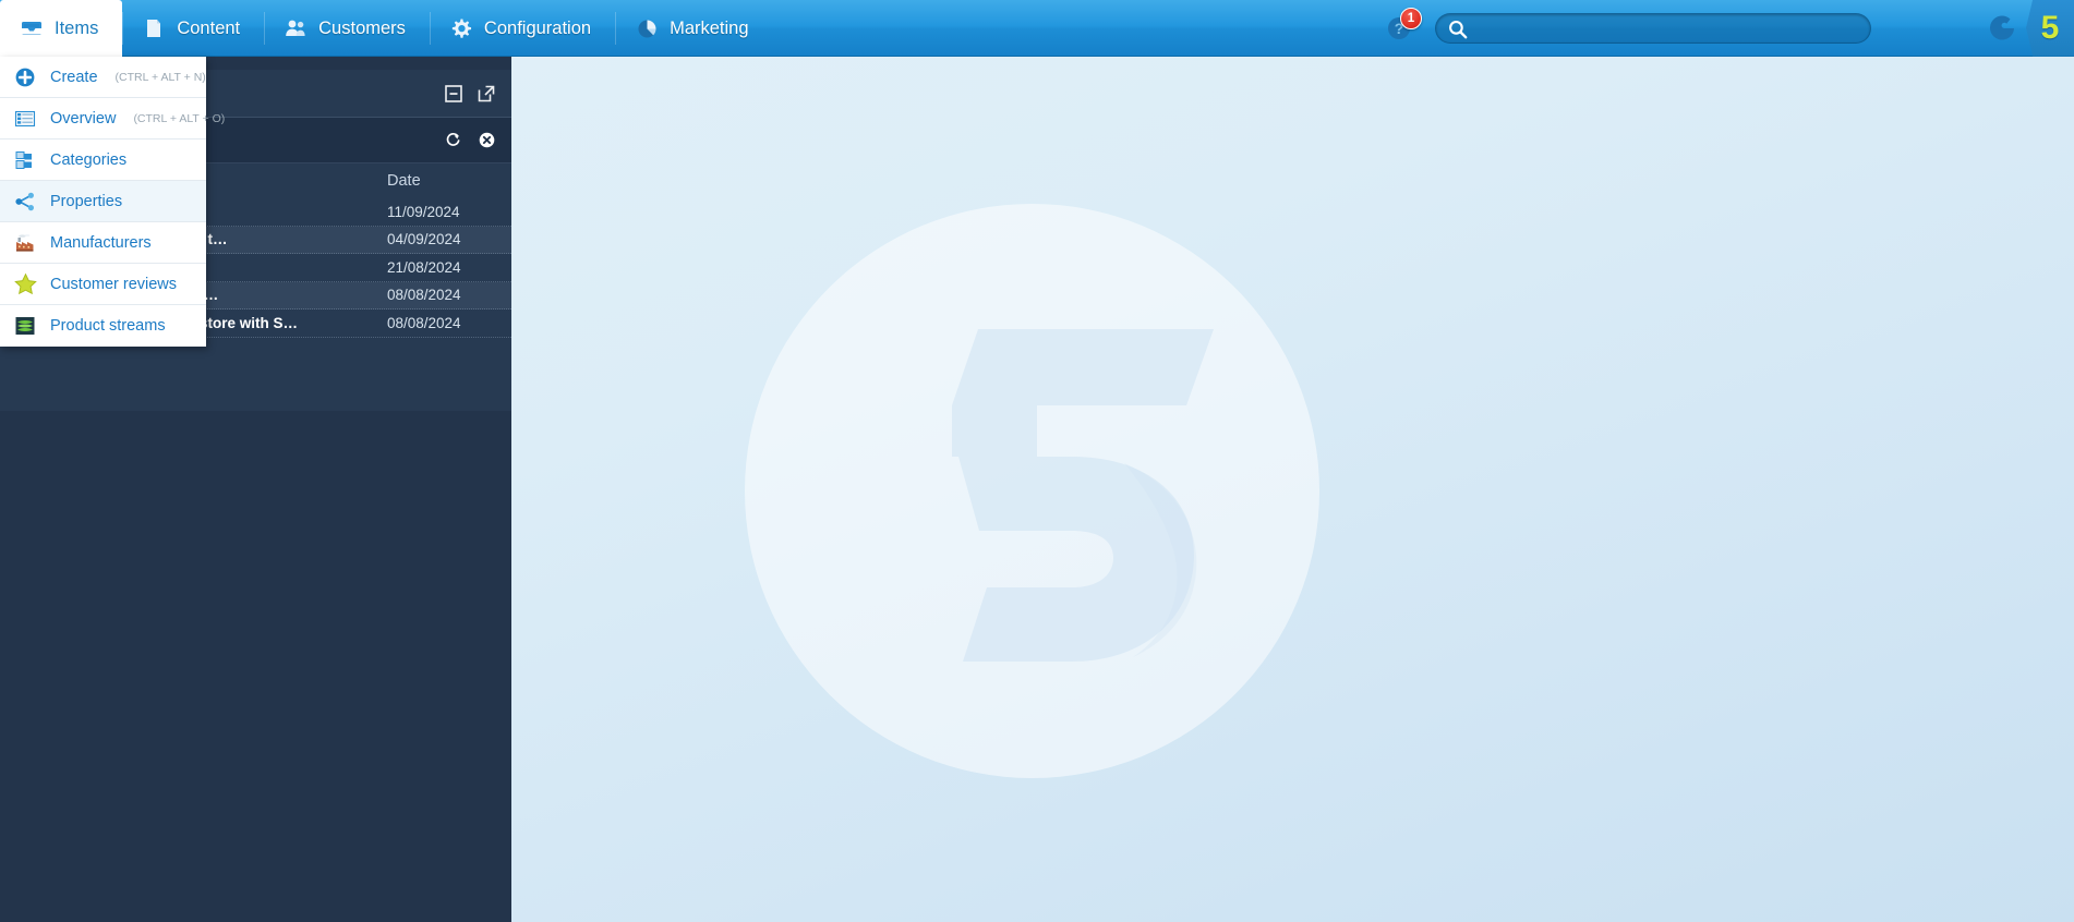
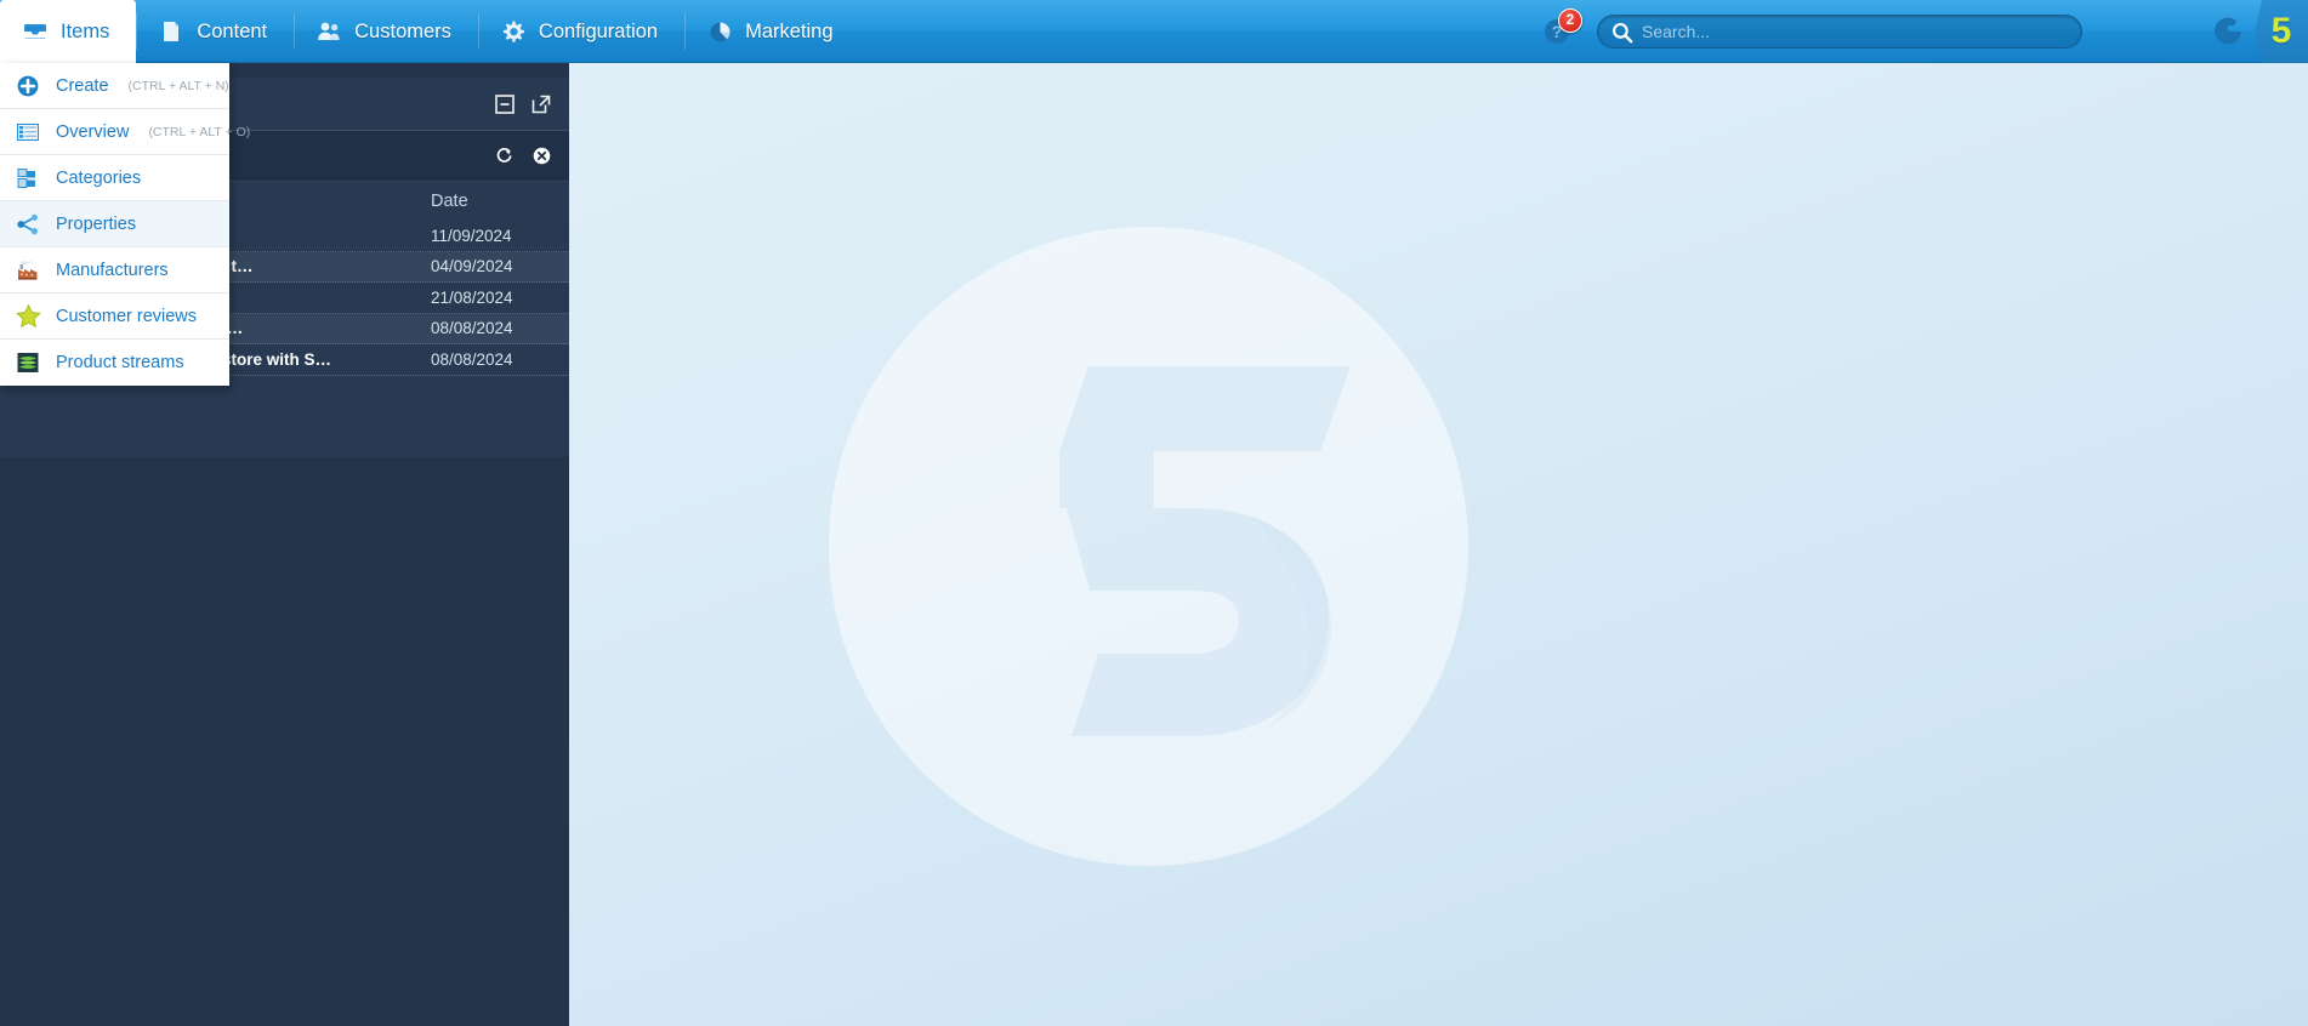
  Date
  11/09/2024
  04/09/2024
  21/08/2024
  08/08/2024
  08/08/2024
  Items
  Content
  Customers
  Configuration
  Marketing
  ?
- 1
+ 2
+ Search...
  5
  Create
  (CTRL + ALT + N)
  Overview
  (CTRL + ALT + O)
  Categories
  Properties
  Manufacturers
  Customer reviews
  Product streams
